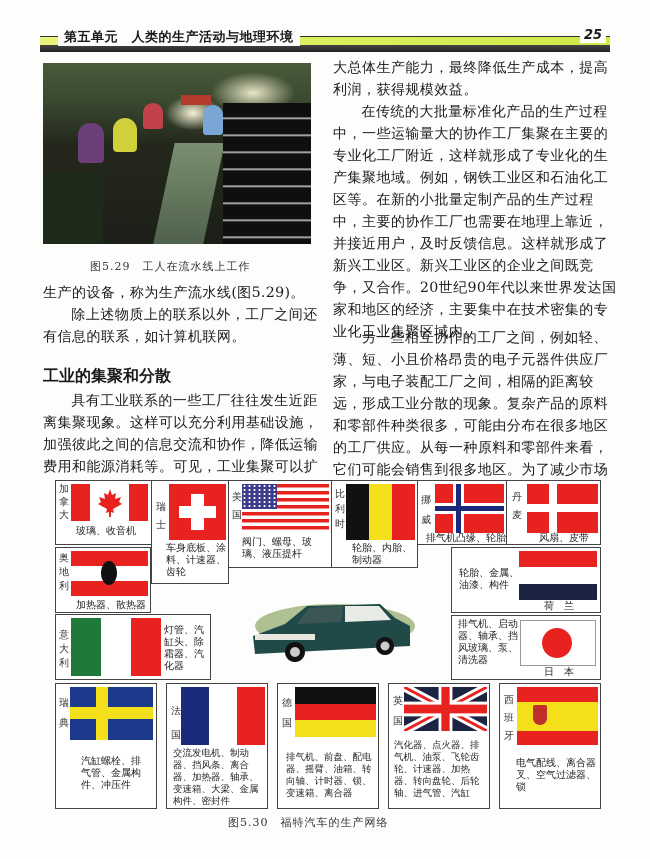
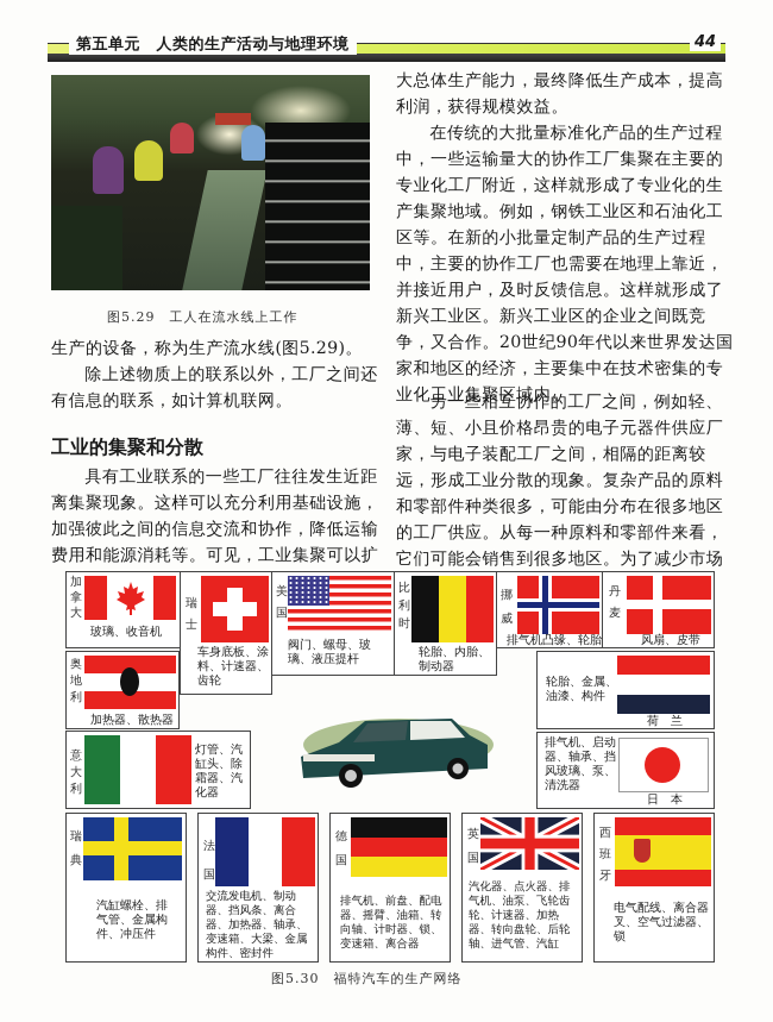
  第五单元 人类的生产活动与地理环境
- 25
+ 44
  图5.29 工人在流水线上工作
  生产的设备，称为生产流水线(图5.29)。
  除上述物质上的联系以外，工厂之间还有信息的联系，如计算机联网。
  工业的集聚和分散
  具有工业联系的一些工厂往往发生近距离集聚现象。这样可以充分利用基础设施，加强彼此之间的信息交流和协作，降低运输费用和能源消耗等。可见，工业集聚可以扩
  大总体生产能力，最终降低生产成本，提高利润，获得规模效益。
  在传统的大批量标准化产品的生产过程中，一些运输量大的协作工厂集聚在主要的专业化工厂附近，这样就形成了专业化的生产集聚地域。例如，钢铁工业区和石油化工区等。在新的小批量定制产品的生产过程中，主要的协作工厂也需要在地理上靠近，并接近用户，及时反馈信息。这样就形成了新兴工业区。新兴工业区的企业之间既竞争，又合作。20世纪90年代以来世界发达国家和地区的经济，主要集中在技术密集的专业化工业集聚区域内。
  另一些相互协作的工厂之间，例如轻、薄、短、小且价格昂贵的电子元器件供应厂家，与电子装配工厂之间，相隔的距离较远，形成工业分散的现象。复杂产品的原料和零部件种类很多，可能由分布在很多地区的工厂供应。从每一种原料和零部件来看，它们可能会销售到很多地区。为了减少市场
  加拿大
  玻璃、收音机
  瑞士
  车身底板、涂料、计速器、齿轮
  美国
  阀门、螺母、玻璃、液压提杆
  比利时
  轮胎、内胎、制动器
  挪威
  排气机凸缘、轮胎
  丹麦
  风扇、皮带
  奥地利
  加热器、散热器
  轮胎、金属、油漆、构件
  荷 兰
  意大利
  灯管、汽缸头、除霜器、汽化器
  排气机、启动器、轴承、挡风玻璃、泵、清洗器
  日 本
  瑞典
  汽缸螺栓、排气管、金属构件、冲压件
  法国
  交流发电机、制动器、挡风条、离合器、加热器、轴承、变速箱、大梁、金属构件、密封件
  德国
  排气机、前盘、配电器、摇臂、油箱、转向轴、计时器、锁、变速箱、离合器
  英国
  汽化器、点火器、排气机、油泵、飞轮齿轮、计速器、加热器、转向盘轮、后轮轴、进气管、汽缸
  西班牙
  电气配线、离合器叉、空气过滤器、锁
  图5.30 福特汽车的生产网络
